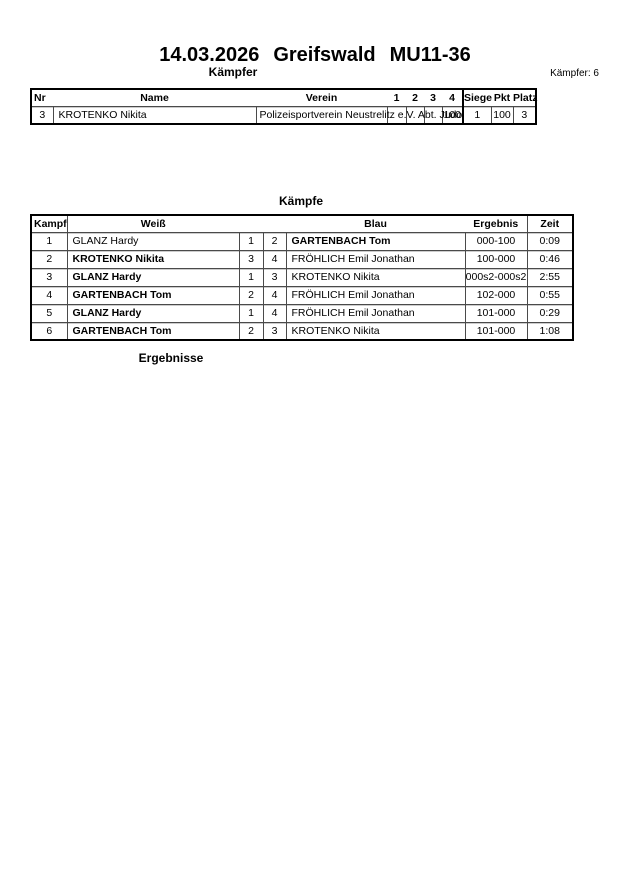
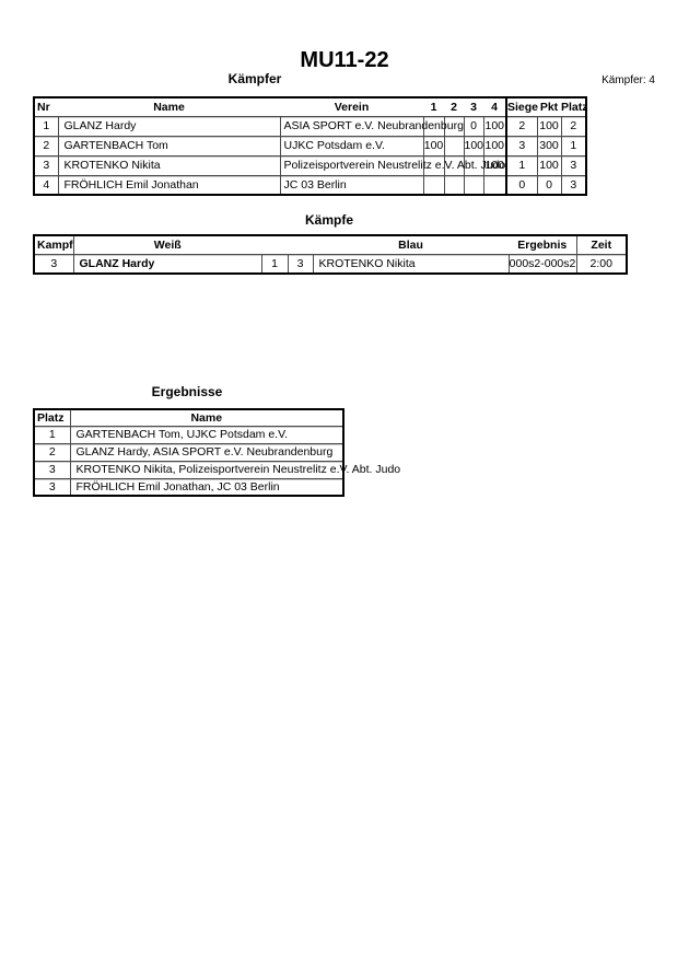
- 14.03.2026
- Greifswald
- MU11-36
+ MU11-22
  Kämpfer
- Kämpfer: 6
+ Kämpfer: 4
  Nr	Name	Verein	1	2	3	4	Siege	Pkt	Platz
+ 1	GLANZ Hardy	ASIA SPORT e.V. Neubrandenburg			0	100	2	100	2
+ 2	GARTENBACH Tom	UJKC Potsdam e.V.	100		100	100	3	300	1
  3	KROTENKO Nikita	Polizeisportverein Neustrelitz e.V. Abt. J				100	1	100	3
+ 4	FRÖHLICH Emil Jonathan	JC 03 Berlin					0	0	3
  Kämpfe
  Kampf	Weiß			Blau	Ergebnis	Zeit
- 1	GLANZ Hardy	1	2	GARTENBACH Tom	000-100	0:09
- 2	KROTENKO Nikita	3	4	FRÖHLICH Emil Jonathan	100-000	0:46
- 3	GLANZ Hardy	1	3	KROTENKO Nikita	000s2-000s2	2:55
+ 3	GLANZ Hardy	1	3	KROTENKO Nikita	000s2-000s2	2:00
- 4	GARTENBACH Tom	2	4	FRÖHLICH Emil Jonathan	102-000	0:55
- 5	GLANZ Hardy	1	4	FRÖHLICH Emil Jonathan	101-000	0:29
- 6	GARTENBACH Tom	2	3	KROTENKO Nikita	101-000	1:08
  Ergebnisse
+ Platz	Name
+ 1	GARTENBACH Tom, UJKC Potsdam e.V.
+ 2	GLANZ Hardy, ASIA SPORT e.V. Neubrandenburg
+ 3	KROTENKO Nikita, Polizeisportverein Neustrelitz e.V. Abt. Judo
+ 3	FRÖHLICH Emil Jonathan, JC 03 Berlin
